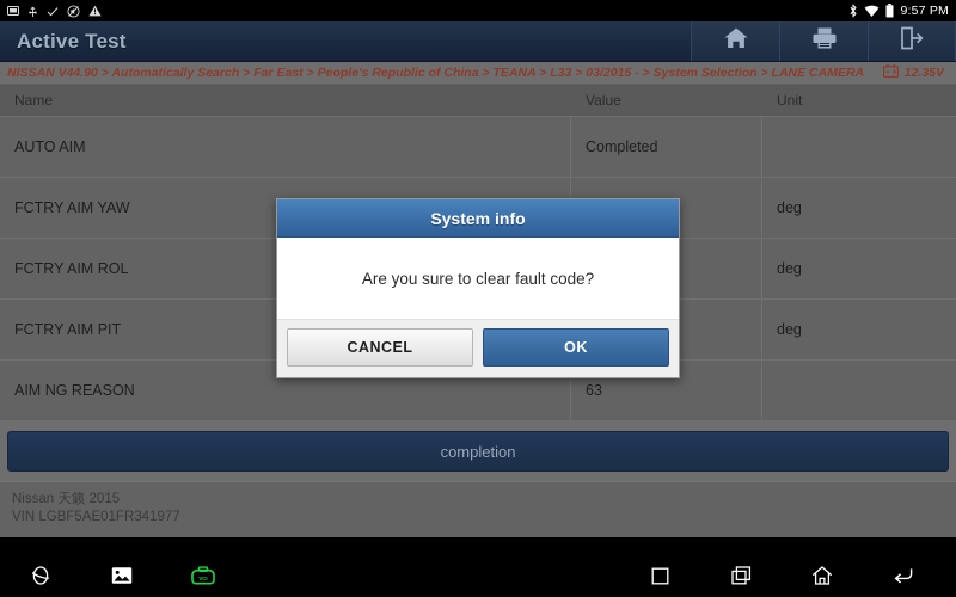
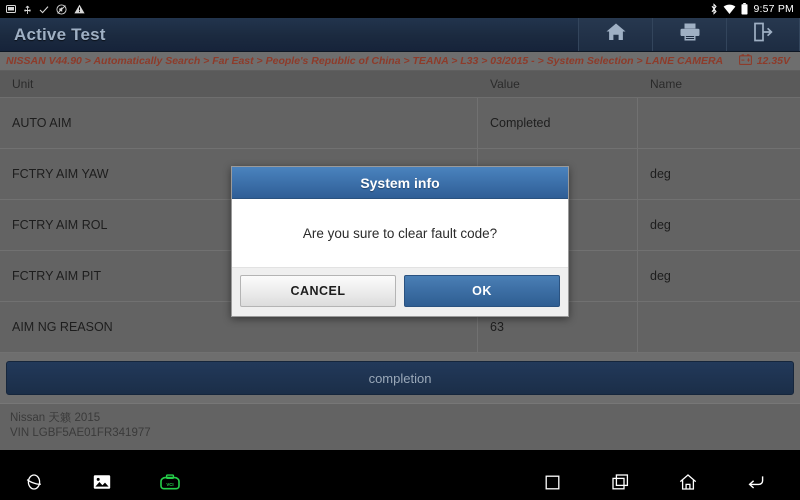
  9:57 PM
  Active Test
  NISSAN V44.90 > Automatically Search > Far East > People's Republic of China > TEANA > L33 > 03/2015 - > System Selection > LANE CAMERA
  12.35V
- Name
+ Unit
  Value
- Unit
+ Name
  AUTO AIM
  Completed
  FCTRY AIM YAW
  deg
  FCTRY AIM ROL
  deg
  FCTRY AIM PIT
  deg
  AIM NG REASON
  63
  completion
  Nissan 天籁 2015
  VIN LGBF5AE01FR341977
  System info
  Are you sure to clear fault code?
  CANCEL
  OK
